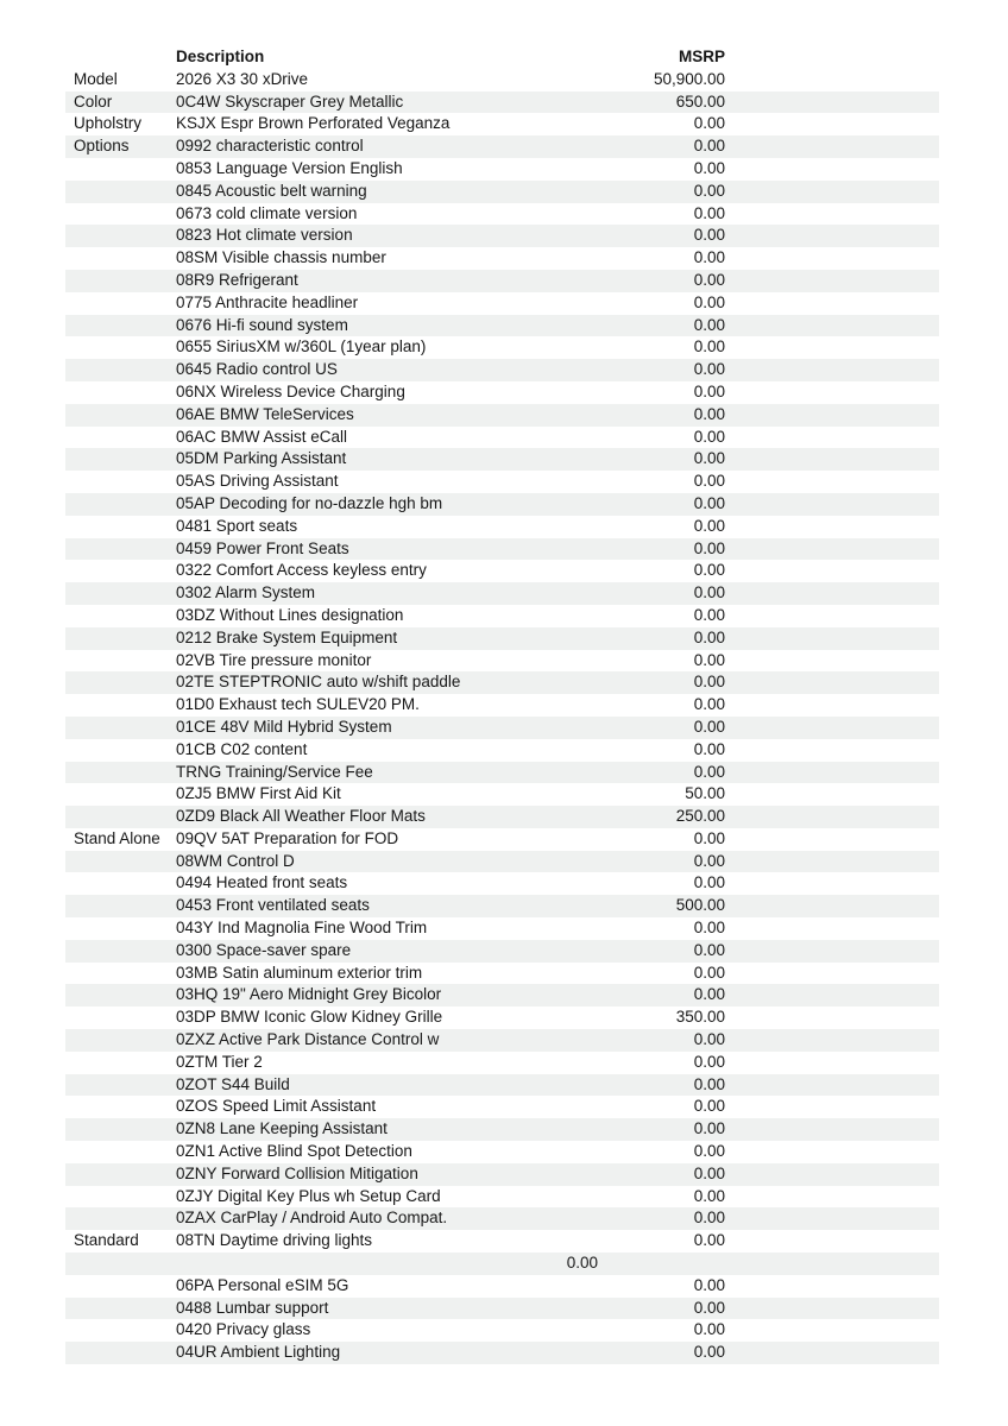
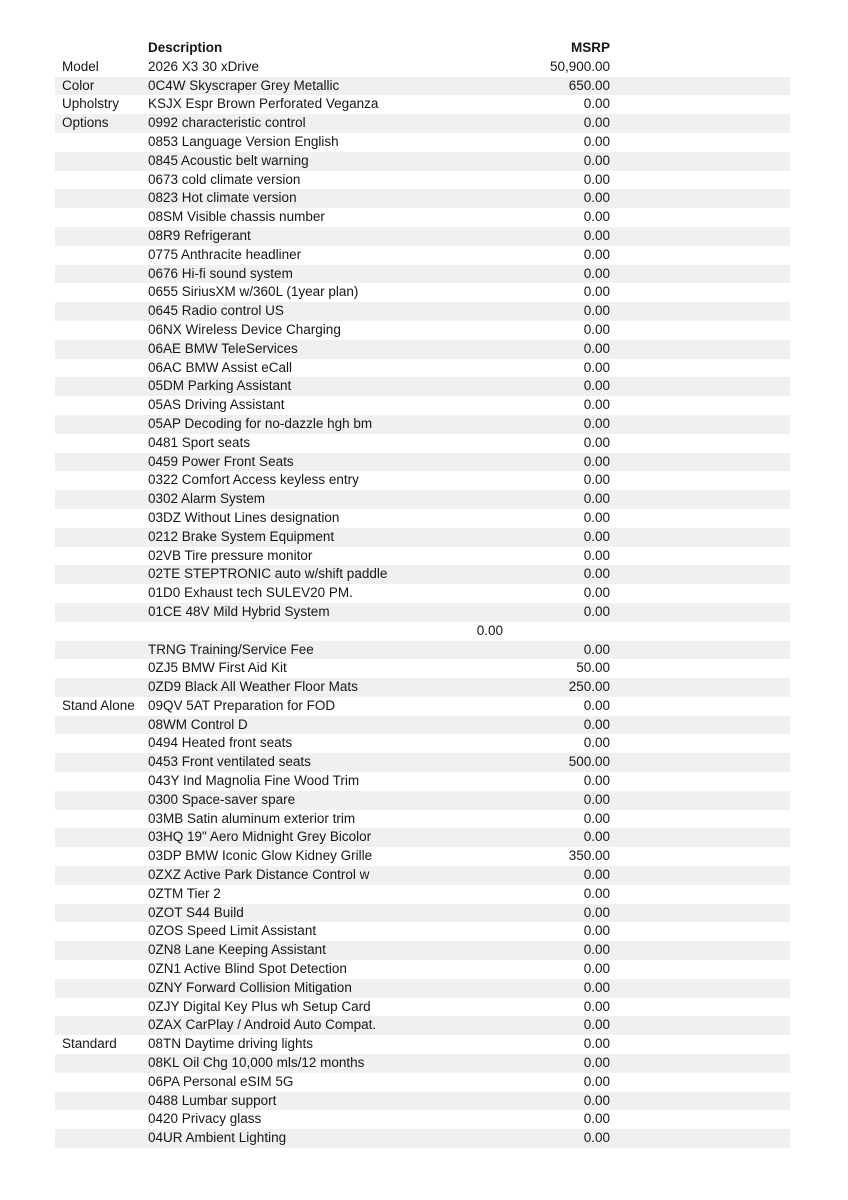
  Description
  MSRP
  Model
  2026 X3 30 xDrive
  50,900.00
  Color
  0C4W Skyscraper Grey Metallic
  650.00
  Upholstry
  KSJX Espr Brown Perforated Veganza
  0.00
  Options
  0992 characteristic control
  0.00
  0853 Language Version English
  0.00
  0845 Acoustic belt warning
  0.00
  0673 cold climate version
  0.00
  0823 Hot climate version
  0.00
  08SM Visible chassis number
  0.00
  08R9 Refrigerant
  0.00
  0775 Anthracite headliner
  0.00
  0676 Hi-fi sound system
  0.00
  0655 SiriusXM w/360L (1year plan)
  0.00
  0645 Radio control US
  0.00
  06NX Wireless Device Charging
  0.00
  06AE BMW TeleServices
  0.00
  06AC BMW Assist eCall
  0.00
  05DM Parking Assistant
  0.00
  05AS Driving Assistant
  0.00
  05AP Decoding for no-dazzle hgh bm
  0.00
  0481 Sport seats
  0.00
  0459 Power Front Seats
  0.00
  0322 Comfort Access keyless entry
  0.00
  0302 Alarm System
  0.00
  03DZ Without Lines designation
  0.00
  0212 Brake System Equipment
  0.00
  02VB Tire pressure monitor
  0.00
  02TE STEPTRONIC auto w/shift paddle
  0.00
  01D0 Exhaust tech SULEV20 PM.
  0.00
  01CE 48V Mild Hybrid System
  0.00
- 01CB C02 content
  0.00
  TRNG Training/Service Fee
  0.00
  0ZJ5 BMW First Aid Kit
  50.00
  0ZD9 Black All Weather Floor Mats
  250.00
  Stand Alone
  09QV 5AT Preparation for FOD
  0.00
  08WM Control D
  0.00
  0494 Heated front seats
  0.00
  0453 Front ventilated seats
  500.00
  043Y Ind Magnolia Fine Wood Trim
  0.00
  0300 Space-saver spare
  0.00
  03MB Satin aluminum exterior trim
  0.00
  03HQ 19" Aero Midnight Grey Bicolor
  0.00
  03DP BMW Iconic Glow Kidney Grille
  350.00
  0ZXZ Active Park Distance Control w
  0.00
  0ZTM Tier 2
  0.00
  0ZOT S44 Build
  0.00
  0ZOS Speed Limit Assistant
  0.00
  0ZN8 Lane Keeping Assistant
  0.00
  0ZN1 Active Blind Spot Detection
  0.00
  0ZNY Forward Collision Mitigation
  0.00
  0ZJY Digital Key Plus wh Setup Card
  0.00
  0ZAX CarPlay / Android Auto Compat.
  0.00
  Standard
  08TN Daytime driving lights
  0.00
+ 08KL Oil Chg 10,000 mls/12 months
  0.00
  06PA Personal eSIM 5G
  0.00
  0488 Lumbar support
  0.00
  0420 Privacy glass
  0.00
  04UR Ambient Lighting
  0.00
